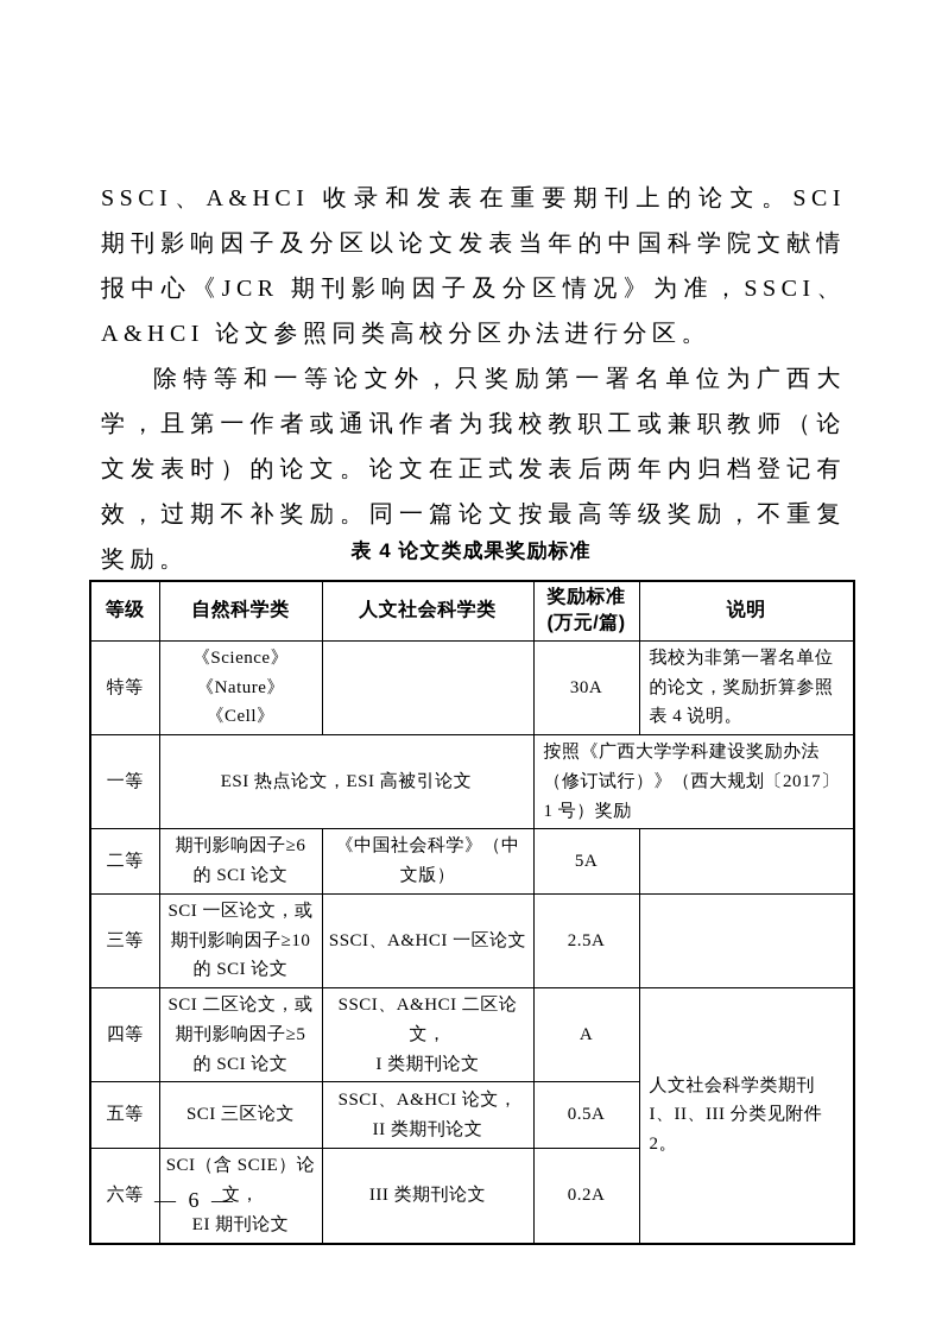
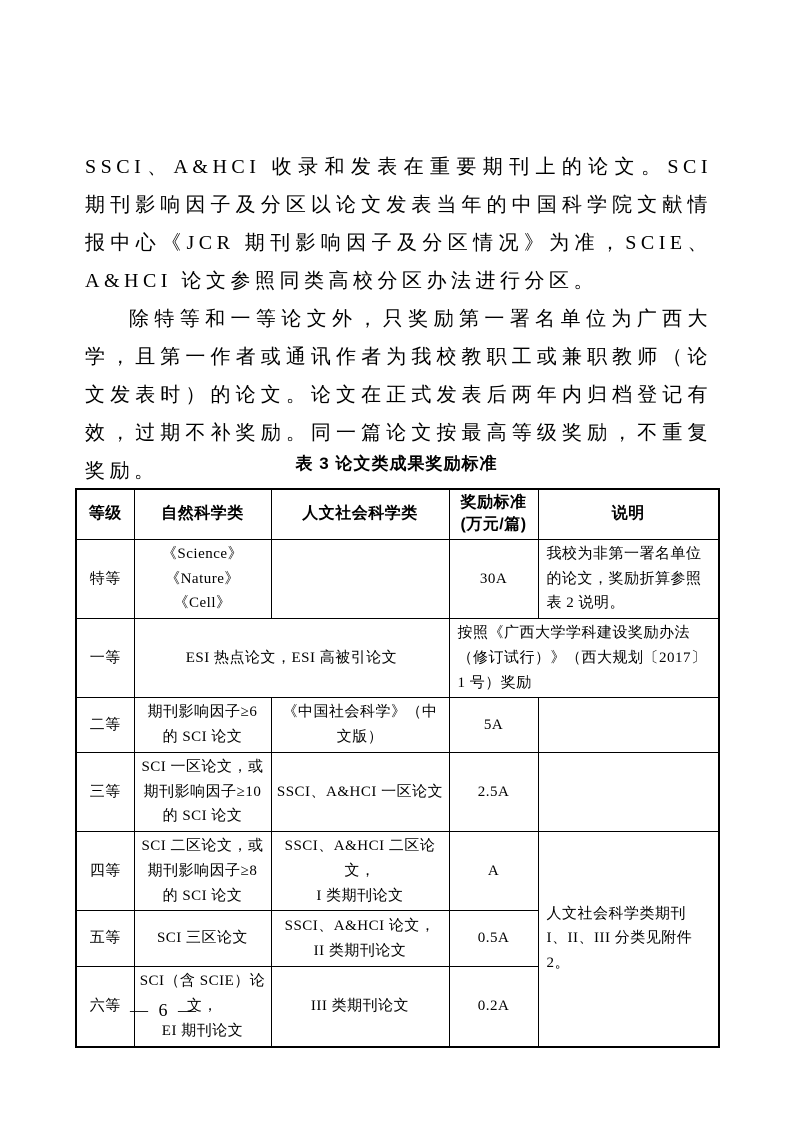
- SSCI、A&HCI 收录和发表在重要期刊上的论文。SCI 期刊影响因子及分区以论文发表当年的中国科学院文献情报中心《JCR 期刊影响因子及分区情况》为准，SSCI、A&HCI 论文参照同类高校分区办法进行分区。
+ SSCI、A&HCI 收录和发表在重要期刊上的论文。SCI 期刊影响因子及分区以论文发表当年的中国科学院文献情报中心《JCR 期刊影响因子及分区情况》为准，SCIE、A&HCI 论文参照同类高校分区办法进行分区。
  除特等和一等论文外，只奖励第一署名单位为广西大学，且第一作者或通讯作者为我校教职工或兼职教师（论文发表时）的论文。论文在正式发表后两年内归档登记有效，过期不补奖励。同一篇论文按最高等级奖励，不重复奖励。
- 表 4 论文类成果奖励标准
+ 表 3 论文类成果奖励标准
  等级	自然科学类	人文社会科学类	奖励标准 (万元/篇)	说明
- 特等	《Science》《Nature》 《Cell》		30A	我校为非第一署名单位的论文，奖励折算参照表 4 说明。
+ 特等	《Science》《Nature》 《Cell》		30A	我校为非第一署名单位的论文，奖励折算参照表 2 说明。
  一等	ESI 热点论文，ESI 高被引论文	按照《广西大学学科建设奖励办法（修订试行）》（西大规划〔2017〕1 号）奖励
  二等	期刊影响因子≥6 的 SCI 论文	《中国社会科学》（中文版）	5A
  三等	SCI 一区论文，或期刊影响因子≥10 的 SCI 论文	SSCI、A&HCI 一区论文	2.5A
- 四等	SCI 二区论文，或期刊影响因子≥5 的 SCI 论文	SSCI、A&HCI 二区论文， I 类期刊论文	A	人文社会科学类期刊 I、II、III 分类见附件 2。
+ 四等	SCI 二区论文，或期刊影响因子≥8 的 SCI 论文	SSCI、A&HCI 二区论文， I 类期刊论文	A	人文社会科学类期刊 I、II、III 分类见附件 2。
  五等	SCI 三区论文	SSCI、A&HCI 论文， II 类期刊论文	0.5A
  六等	SCI（含 SCIE）论文， EI 期刊论文	III 类期刊论文	0.2A
  — 6 —
